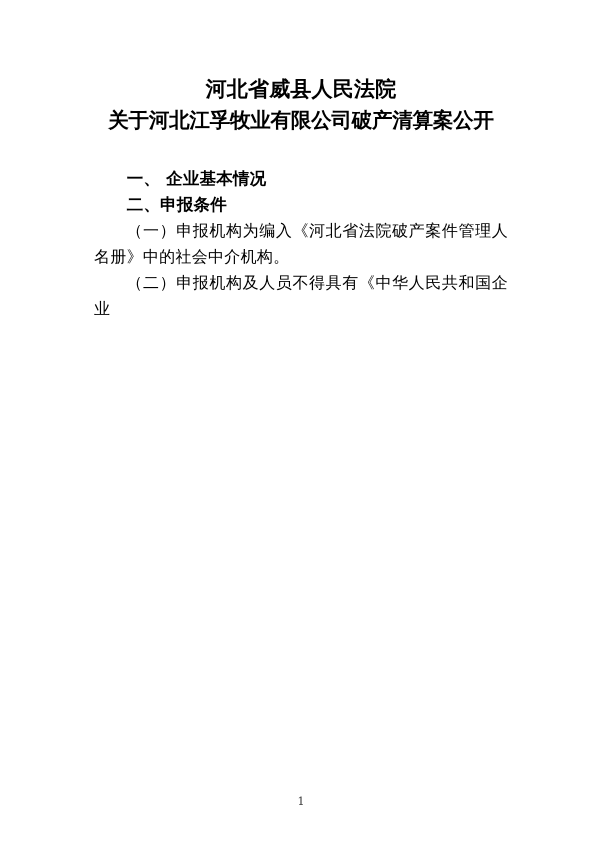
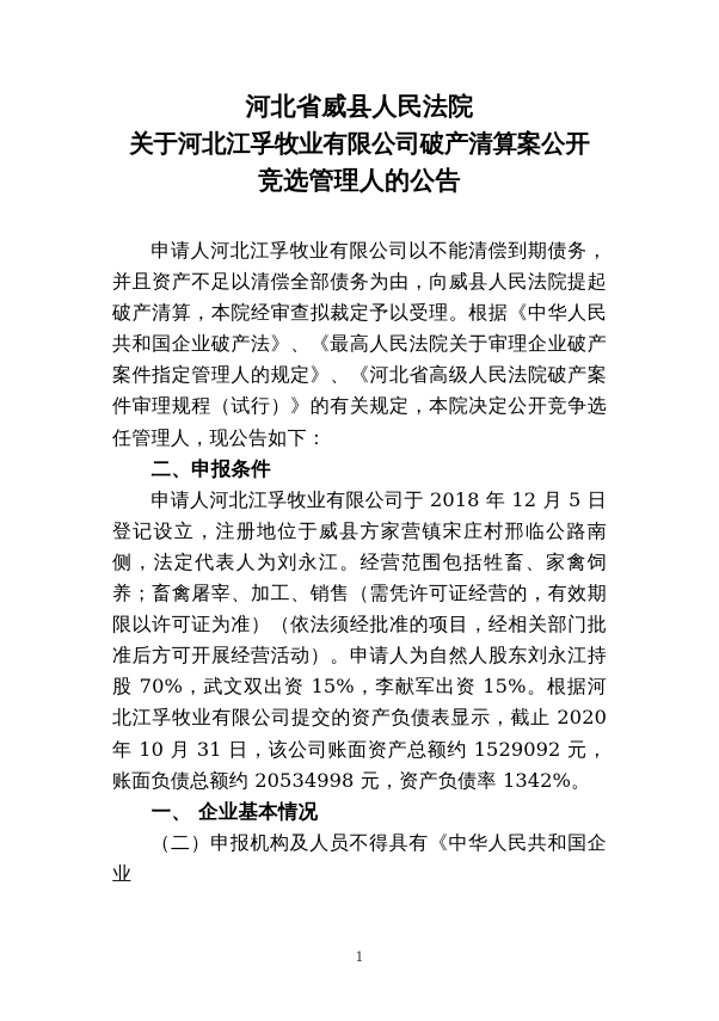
  河北省威县人民法院
  关于河北江孚牧业有限公司破产清算案公开
+ 竞选管理人的公告
+ 申请人河北江孚牧业有限公司以不能清偿到期债务，并且资产不足以清偿全部债务为由，向威县人民法院提起破产清算，本院经审查拟裁定予以受理。根据《中华人民共和国企业破产法》、《最高人民法院关于审理企业破产案件指定管理人的规定》、《河北省高级人民法院破产案件审理规程（试行）》的有关规定，本院决定公开竞争选任管理人，现公告如下：
- 一、 企业基本情况
+ 二、申报条件
+ 申请人河北江孚牧业有限公司于 2018 年 12 月 5 日登记设立，注册地位于威县方家营镇宋庄村邢临公路南侧，法定代表人为刘永江。经营范围包括牲畜、家禽饲养；畜禽屠宰、加工、销售（需凭许可证经营的，有效期限以许可证为准）（依法须经批准的项目，经相关部门批准后方可开展经营活动）。申请人为自然人股东刘永江持股 70%，武文双出资 15%，李献军出资 15%。根据河北江孚牧业有限公司提交的资产负债表显示，截止 2020 年 10 月 31 日，该公司账面资产总额约 1529092 元，账面负债总额约 20534998 元，资产负债率 1342%。
- 二、申报条件
+ 一、 企业基本情况
- （一）申报机构为编入《河北省法院破产案件管理人名册》中的社会中介机构。
  （二）申报机构及人员不得具有《中华人民共和国企业
  1
